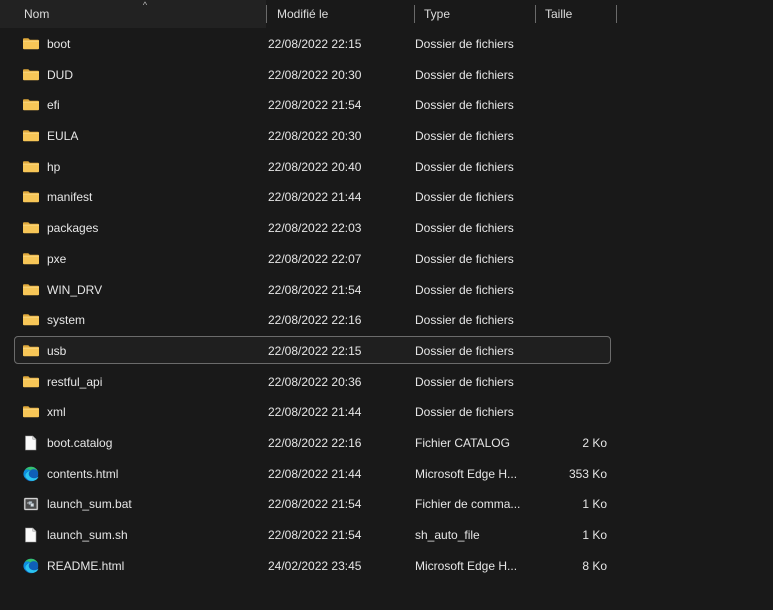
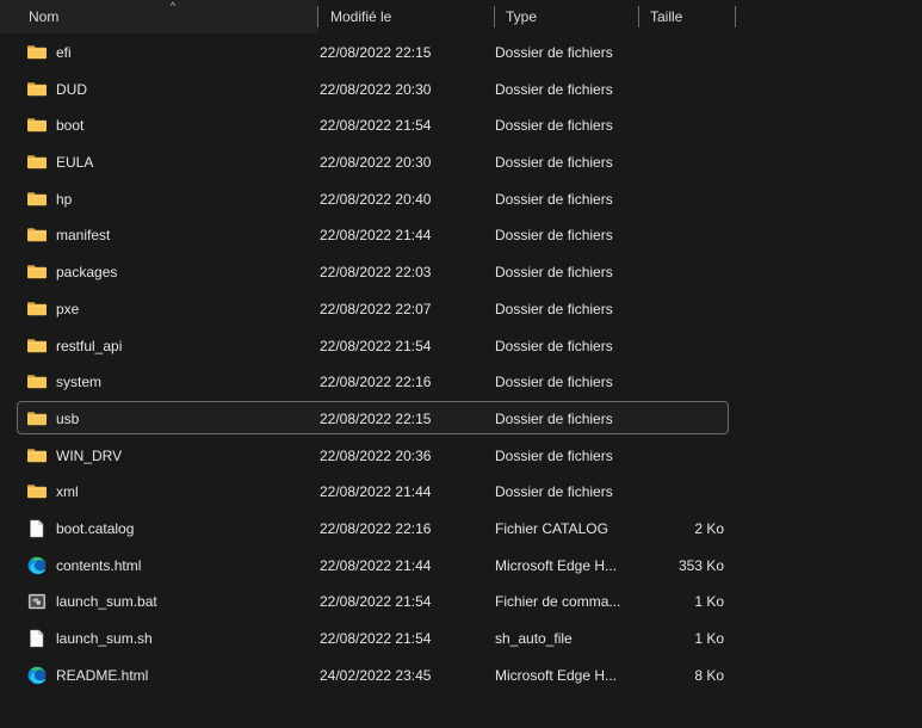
  Nom
  ^
  Modifié le
  Type
  Taille
- boot
+ efi
  22/08/2022 22:15
  Dossier de fichiers
  DUD
  22/08/2022 20:30
  Dossier de fichiers
- efi
+ boot
  22/08/2022 21:54
  Dossier de fichiers
  EULA
  22/08/2022 20:30
  Dossier de fichiers
  hp
  22/08/2022 20:40
  Dossier de fichiers
  manifest
  22/08/2022 21:44
  Dossier de fichiers
  packages
  22/08/2022 22:03
  Dossier de fichiers
  pxe
  22/08/2022 22:07
  Dossier de fichiers
- WIN_DRV
+ restful_api
  22/08/2022 21:54
  Dossier de fichiers
  system
  22/08/2022 22:16
  Dossier de fichiers
  usb
  22/08/2022 22:15
  Dossier de fichiers
- restful_api
+ WIN_DRV
  22/08/2022 20:36
  Dossier de fichiers
  xml
  22/08/2022 21:44
  Dossier de fichiers
  boot.catalog
  22/08/2022 22:16
  Fichier CATALOG
  2 Ko
  contents.html
  22/08/2022 21:44
  Microsoft Edge H...
  353 Ko
  launch_sum.bat
  22/08/2022 21:54
  Fichier de comma...
  1 Ko
  launch_sum.sh
  22/08/2022 21:54
  sh_auto_file
  1 Ko
  README.html
  24/02/2022 23:45
  Microsoft Edge H...
  8 Ko
